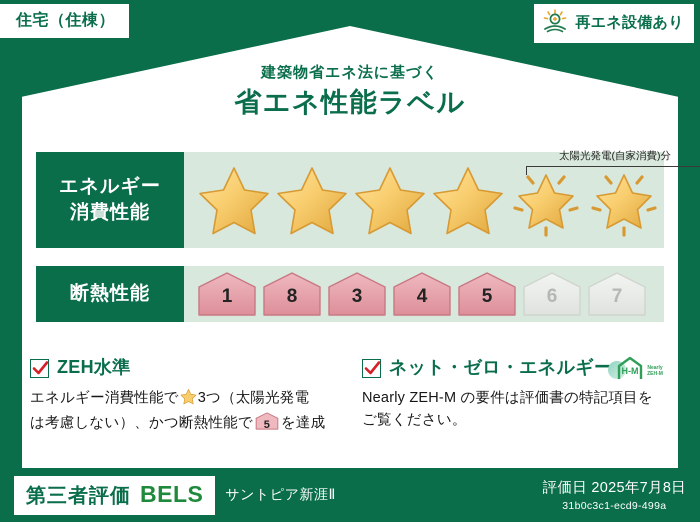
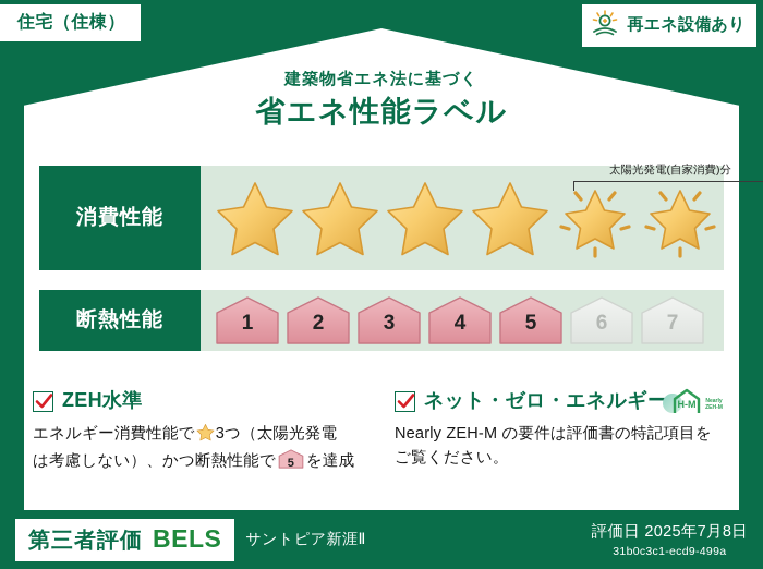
  住宅（住棟）
  再エネ設備あり
  建築物省エネ法に基づく
  省エネ性能ラベル
- エネルギー
  消費性能
  太陽光発電(自家消費)分
  断熱性能
  1
- 8
+ 2
  3
  4
  5
  6
  7
  ZEH水準
  エネルギー消費性能で 3つ（太陽光発電
  は考慮しない）、かつ断熱性能で
  5
  を達成
  ネット・ゼロ・エネルギー
  H-M
  Nearly ZEH-M の要件は評価書の特記項目をご覧ください。
  第三者評価
  BELS
  サントピア新涯Ⅱ
  評価日 2025年7月8日
  31b0c3c1-ecd9-499a
